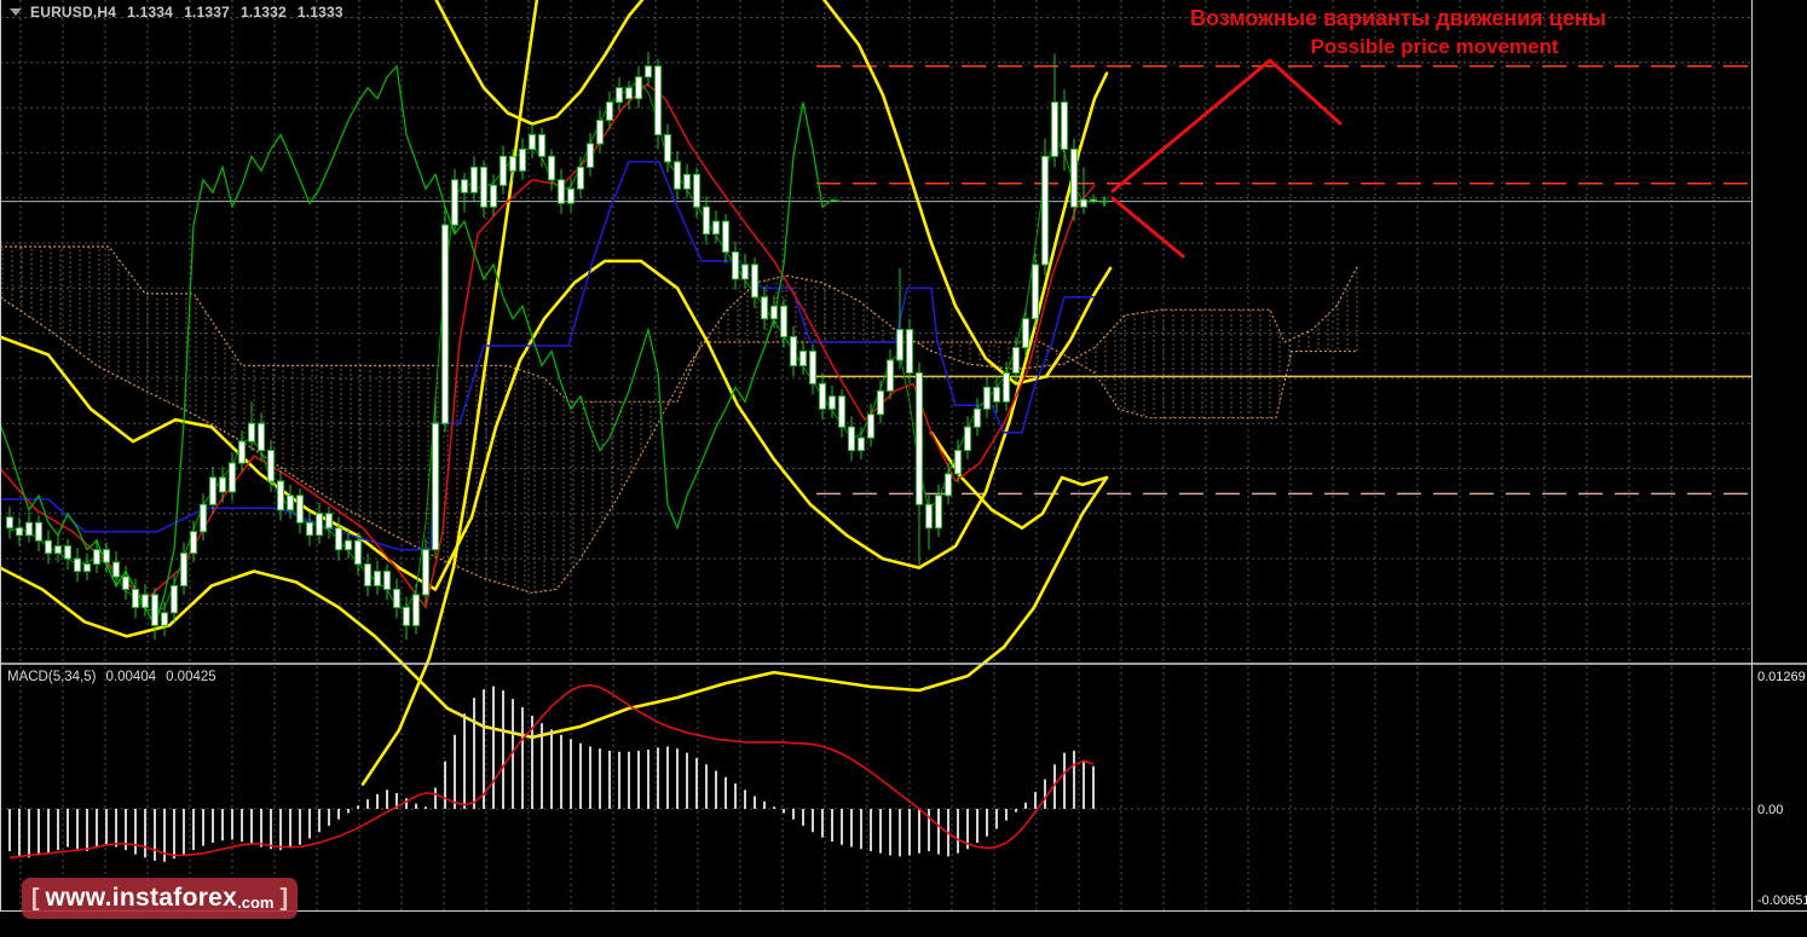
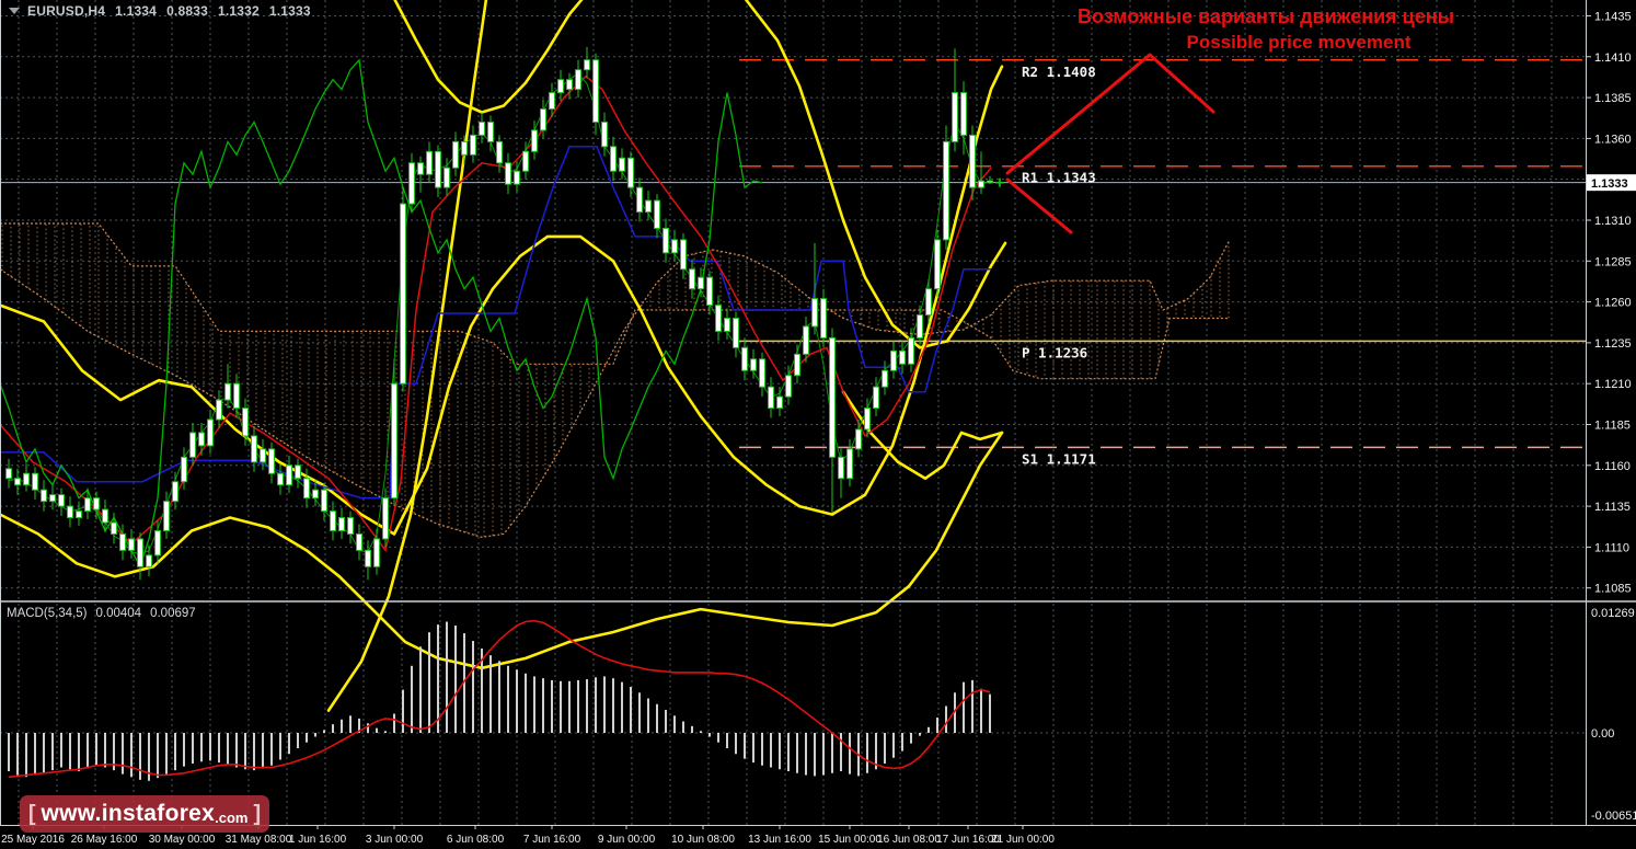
+ 1.1435
+ 1.1410
+ 1.1385
+ 1.1360
+ 1.1310
+ 1.1285
+ 1.1260
+ 1.1235
+ 1.1210
+ 1.1185
+ 1.1160
+ 1.1135
+ 1.1110
+ 1.1085
+ 1.1333
  0.01269
  0.00
  -0.00651
+ R2 1.1408
+ R1 1.1343
+ P 1.1236
+ S1 1.1171
+ 25 May 2016
+ 26 May 16:00
+ 30 May 00:00
+ 31 May 08:00
+ 1 Jun 16:00
+ 3 Jun 00:00
+ 6 Jun 08:00
+ 7 Jun 16:00
+ 9 Jun 00:00
+ 10 Jun 08:00
+ 13 Jun 16:00
+ 15 Jun 00:00
+ 16 Jun 08:00
+ 17 Jun 16:00
+ 21 Jun 00:00
- EURUSD,H4 1.1334 1.1337 1.1332 1.1333
+ EURUSD,H4 1.1334 0.8833 1.1332 1.1333
  Возможные варианты движения цены
  Possible price movement
- MACD(5,34,5) 0.00404 0.00425
+ MACD(5,34,5) 0.00404 0.00697
  [
  www.instaforex
  .com
  ]
